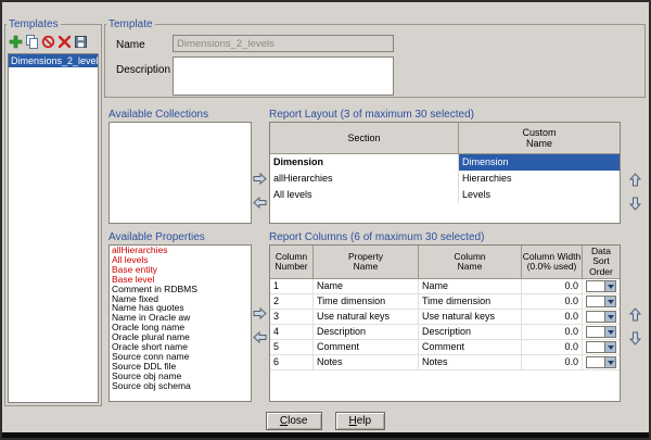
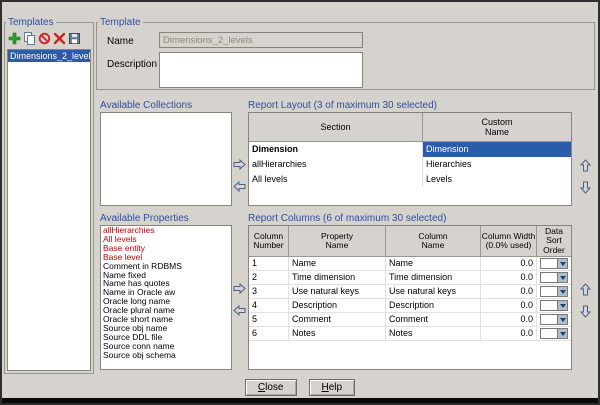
  Templates
  Dimensions_2_level
  Template
  Name
  Dimensions_2_levels
  Description
  Available Collections
  Report Layout (3 of maximum 30 selected)
  Section
  Custom
  Name
  Dimension
  Dimension
  allHierarchies
  Hierarchies
  All levels
  Levels
  Available Properties
  allHierarchies
  All levels
  Base entity
  Base level
  Comment in RDBMS
  Name fixed
  Name has quotes
  Name in Oracle aw
  Oracle long name
  Oracle plural name
  Oracle short name
- Source conn name
+ Source obj name
  Source DDL file
- Source obj name
+ Source conn name
  Source obj schema
  Report Columns (6 of maximum 30 selected)
  Column
  Number
  Property
  Name
  Column
  Name
  Column Width
  (0.0% used)
  Data
  Sort
  Order
  1
  Name
  Name
  0.0
  2
  Time dimension
  Time dimension
  0.0
  3
  Use natural keys
  Use natural keys
  0.0
  4
  Description
  Description
  0.0
  5
  Comment
  Comment
  0.0
  6
  Notes
  Notes
  0.0
  Close
  Help
